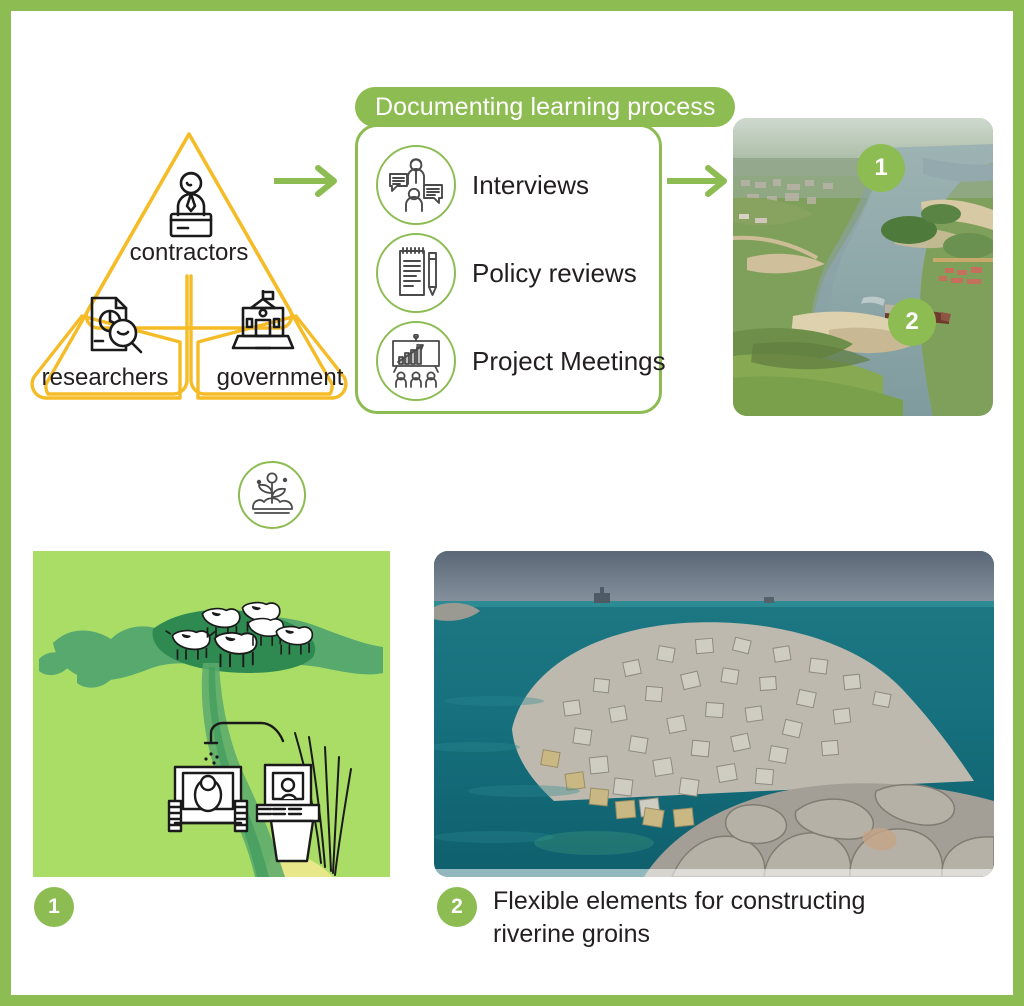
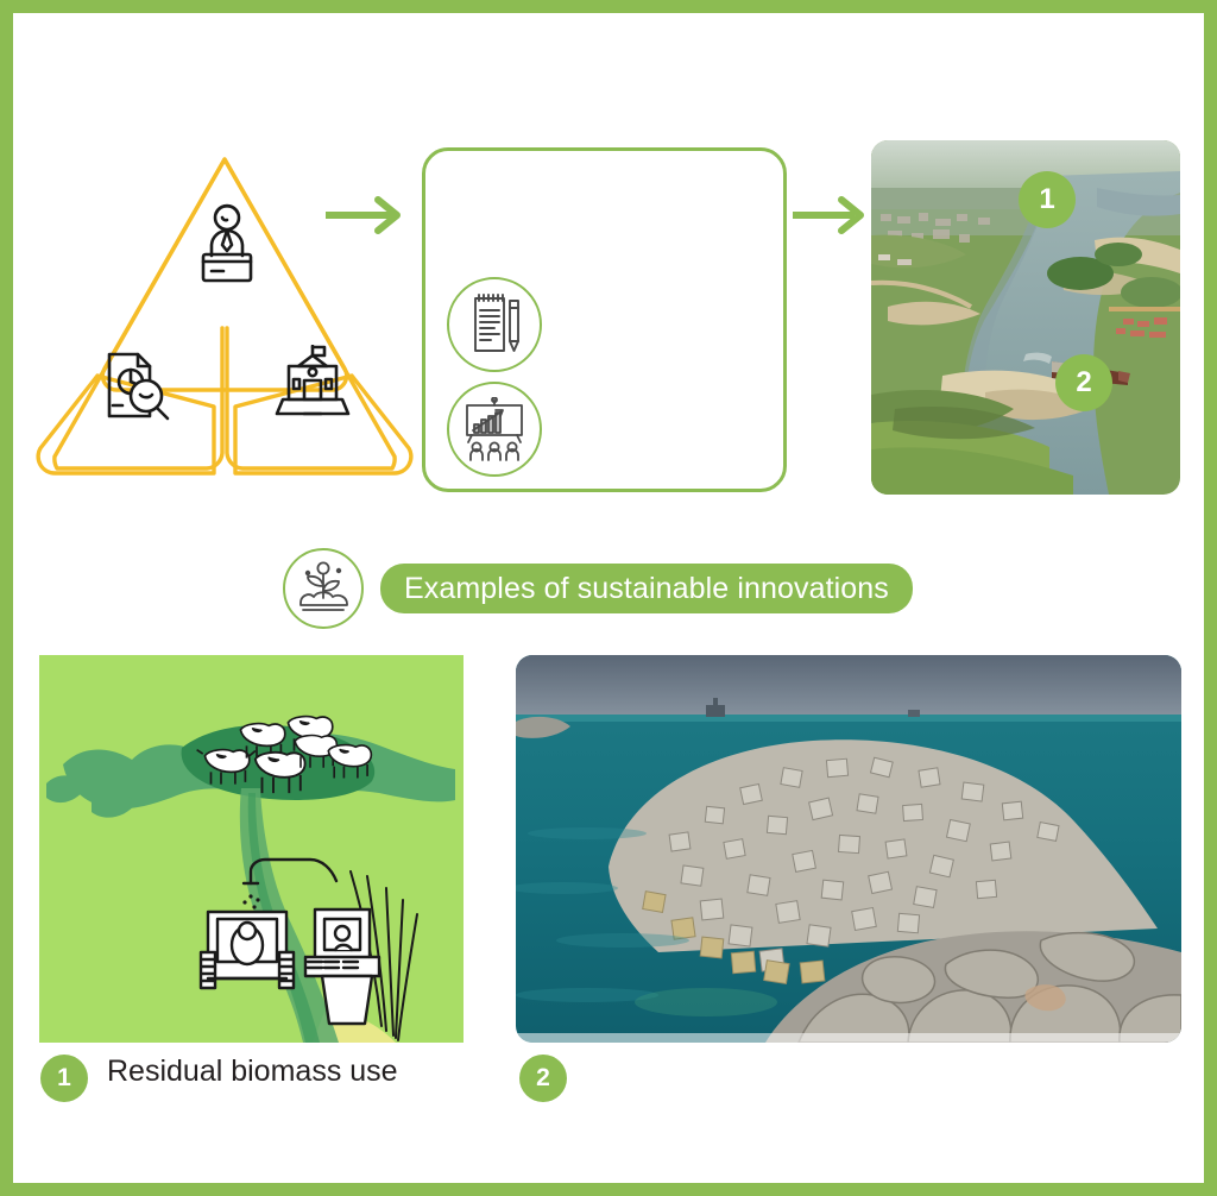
- contractors
- researchers
- government
- Documenting learning process
- Interviews
- Policy reviews
- Project Meetings
  1
  2
+ Examples of sustainable innovations
  1
+ Residual biomass use
  2
- Flexible elements for constructing riverine groins
